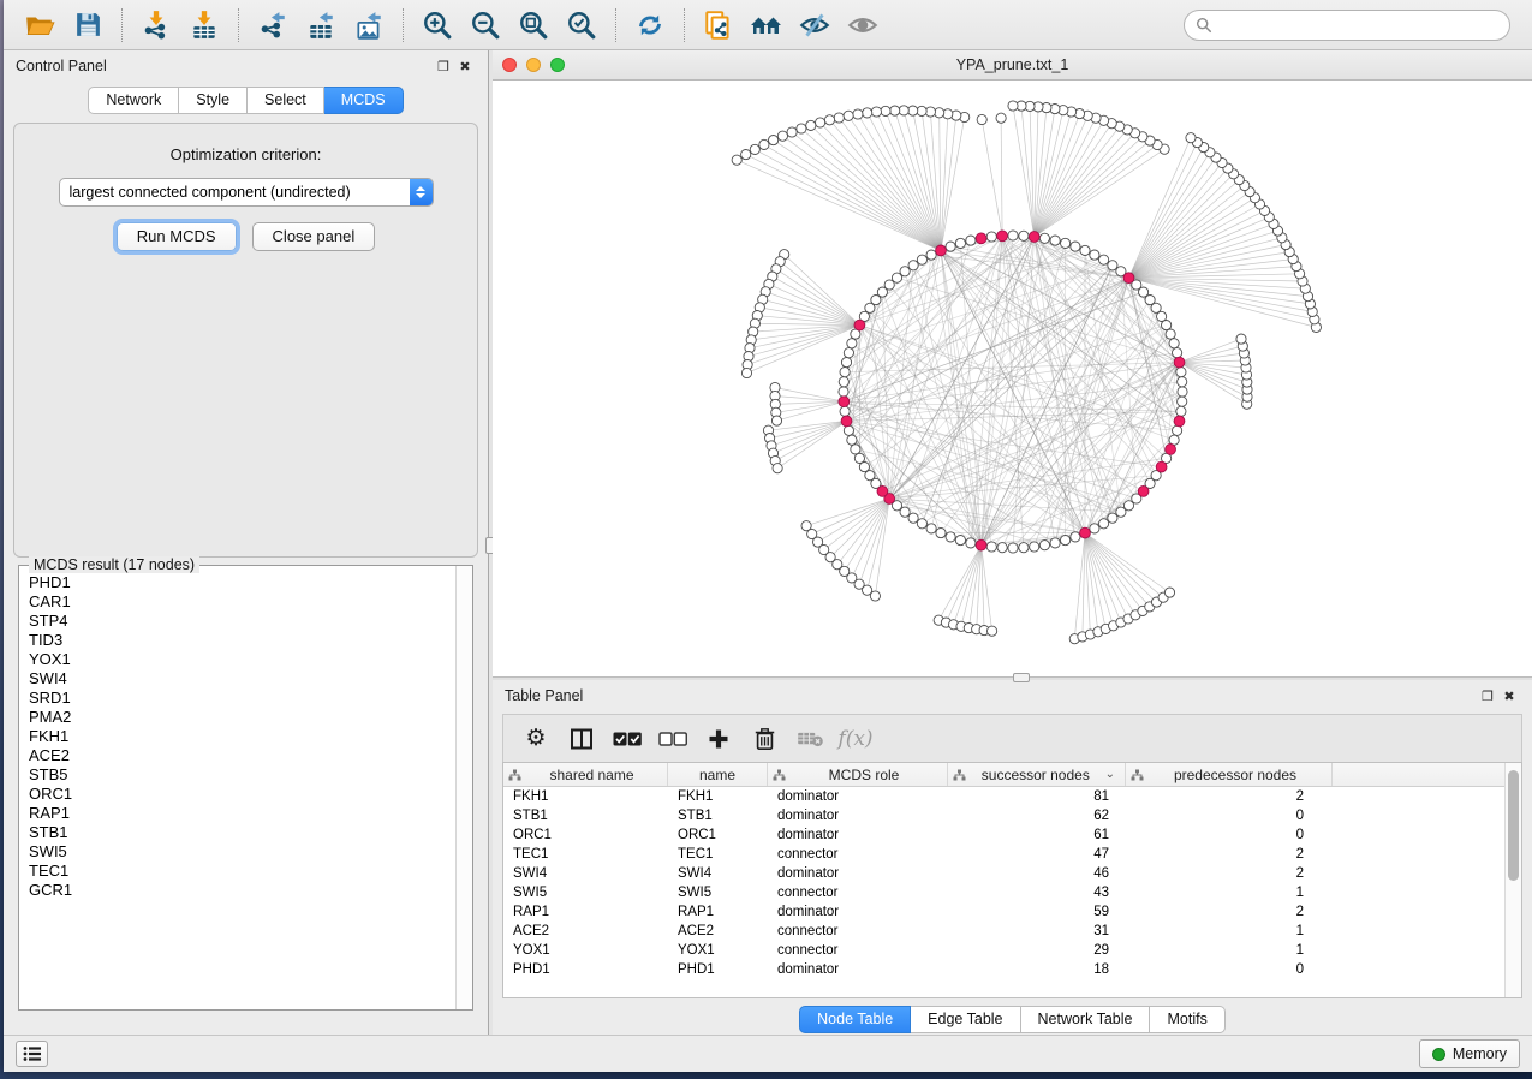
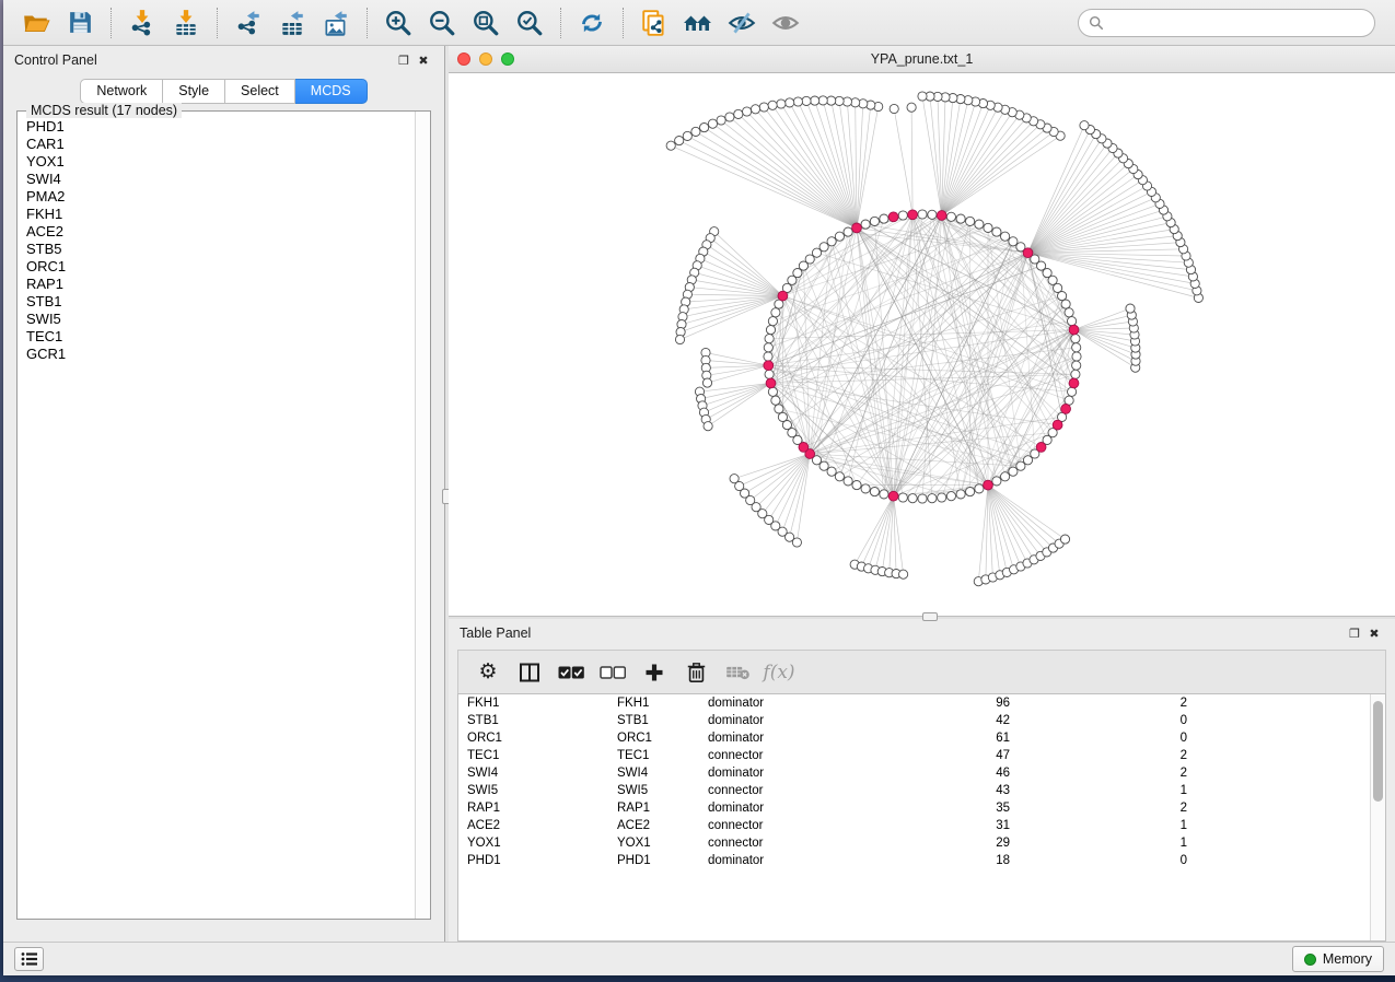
  Control Panel
  ❐
  ✖
  Network
  Style
  Select
  MCDS
- Optimization criterion:
- largest connected component (undirected)
- Run MCDS
- Close panel
  MCDS result (17 nodes)
  PHD1
  CAR1
- STP4
- TID3
  YOX1
  SWI4
- SRD1
  PMA2
  FKH1
  ACE2
  STB5
  ORC1
  RAP1
  STB1
  SWI5
  TEC1
  GCR1
  YPA_prune.txt_1
  Table Panel
  ❐
  ✖
  ⚙
  f(x)
- shared name
- name
- MCDS role
- successor nodes
- ⌄
- predecessor nodes
  FKH1
  FKH1
  dominator
- 81
+ 96
  2
  STB1
  STB1
  dominator
- 62
+ 42
  0
  ORC1
  ORC1
  dominator
  61
  0
  TEC1
  TEC1
  connector
  47
  2
  SWI4
  SWI4
  dominator
  46
  2
  SWI5
  SWI5
  connector
  43
  1
  RAP1
  RAP1
  dominator
- 59
+ 35
  2
  ACE2
  ACE2
  connector
  31
  1
  YOX1
  YOX1
  connector
  29
  1
  PHD1
  PHD1
  dominator
  18
  0
- Node Table
- Edge Table
- Network Table
- Motifs
  Memory
